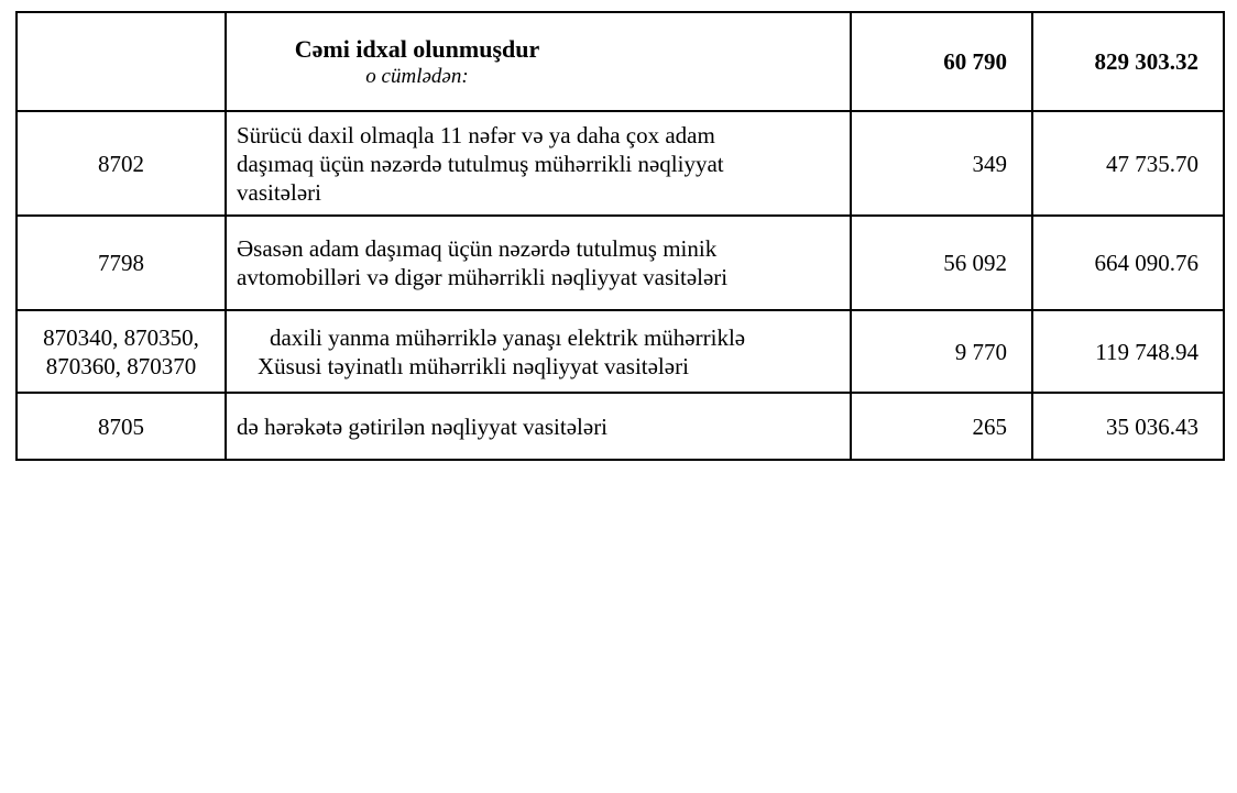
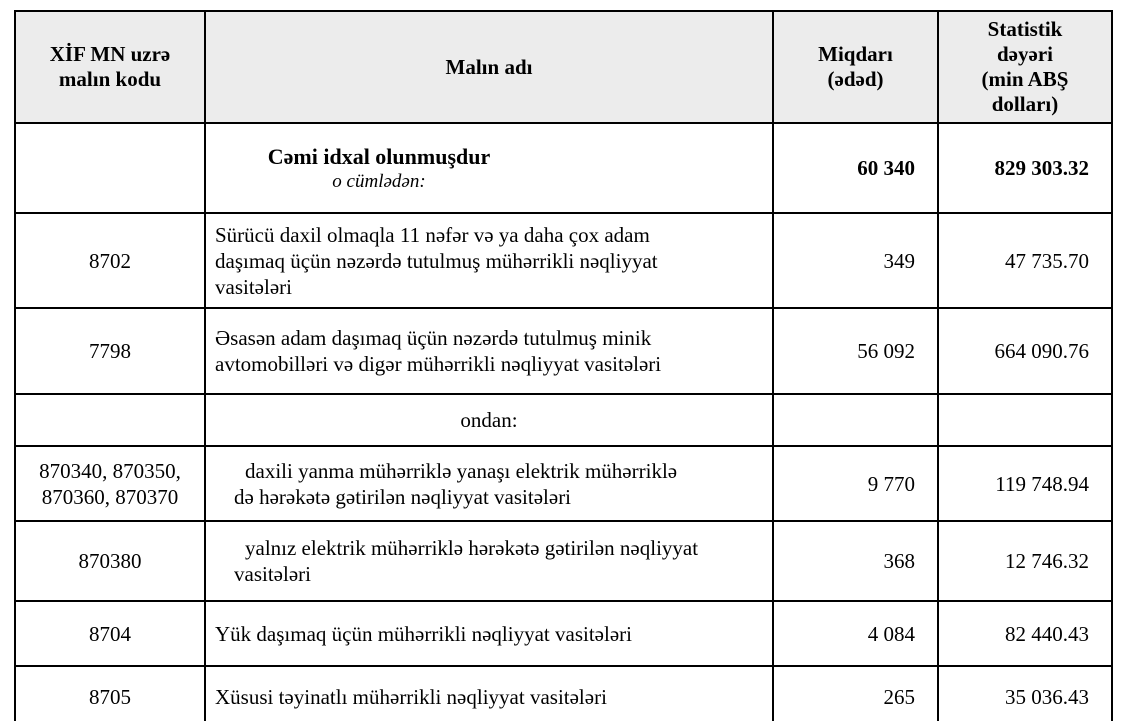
+ XİF MN uzrə malın kodu	Malın adı	Miqdarı (ədəd)	Statistik dəyəri (min ABŞ dolları)
- 	Cəmi idxal olunmuşdur o cümlədən:	60 790	829 303.32
+ 	Cəmi idxal olunmuşdur o cümlədən:	60 340	829 303.32
  8702	Sürücü daxil olmaqla 11 nəfər və ya daha çox adam daşımaq üçün nəzərdə tutulmuş mühərrikli nəqliyyat vasitələri	349	47 735.70
  7798	Əsasən adam daşımaq üçün nəzərdə tutulmuş minik avtomobilləri və digər mühərrikli nəqliyyat vasitələri	56 092	664 090.76
+ 	ondan:
- 870340, 870350, 870360, 870370	daxili yanma mühərriklə yanaşı elektrik mühərriklə Xüsusi təyinatlı mühərrikli nəqliyyat vasitələri	9 770	119 748.94
+ 870340, 870350, 870360, 870370	daxili yanma mühərriklə yanaşı elektrik mühərriklə də hərəkətə gətirilən nəqliyyat vasitələri	9 770	119 748.94
+ 870380	yalnız elektrik mühərriklə hərəkətə gətirilən nəqliyyat vasitələri	368	12 746.32
+ 8704	Yük daşımaq üçün mühərrikli nəqliyyat vasitələri	4 084	82 440.43
- 8705	də hərəkətə gətirilən nəqliyyat vasitələri	265	35 036.43
+ 8705	Xüsusi təyinatlı mühərrikli nəqliyyat vasitələri	265	35 036.43
